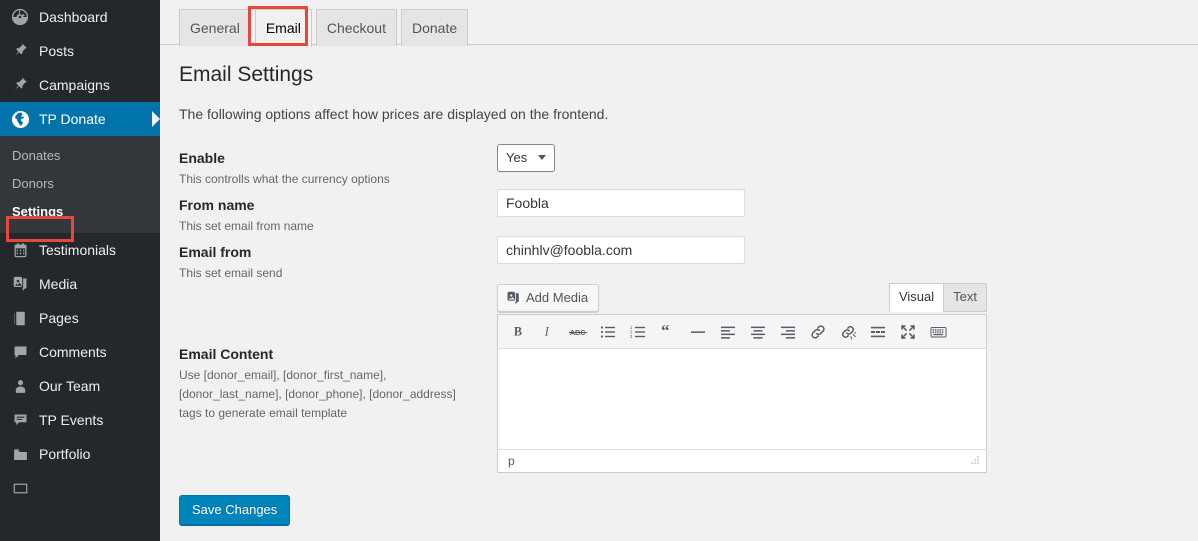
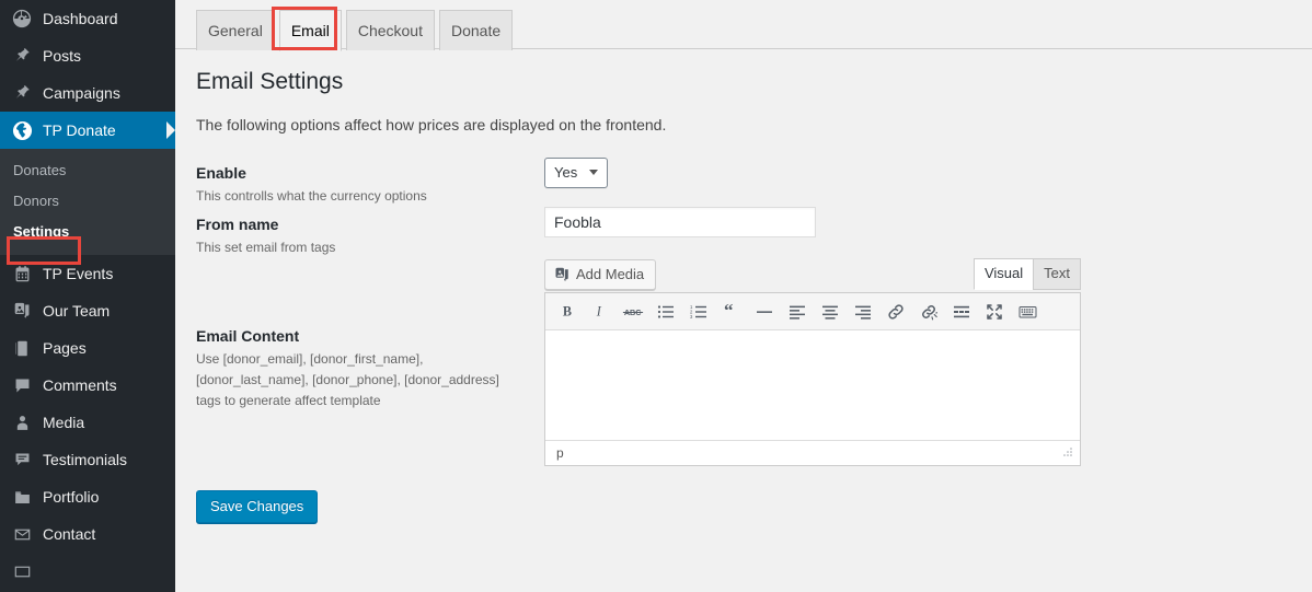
  Dashboard
  Posts
  Campaigns
  TP Donate
  Donates
  Donors
  Settings
- Testimonials
+ TP Events
- Media
+ Our Team
  Pages
  Comments
- Our Team
+ Media
- TP Events
+ Testimonials
  Portfolio
+ Contact
  General Email Checkout Donate
  Email Settings
  The following options affect how prices are displayed on the frontend.
  Enable This controlls what the currency options	Yes
- From name This set email from name	Foobla
+ From name This set email from tags	Foobla
- Email from This set email send	chinhlv@foobla.com
- Email Content Use [donor_email], [donor_first_name], [donor_last_name], [donor_phone], [donor_address] tags to generate email template	Add Media Visual Text B I “ p
+ Email Content Use [donor_email], [donor_first_name], [donor_last_name], [donor_phone], [donor_address] tags to generate affect template	Add Media Visual Text B I “ p
  Save Changes
